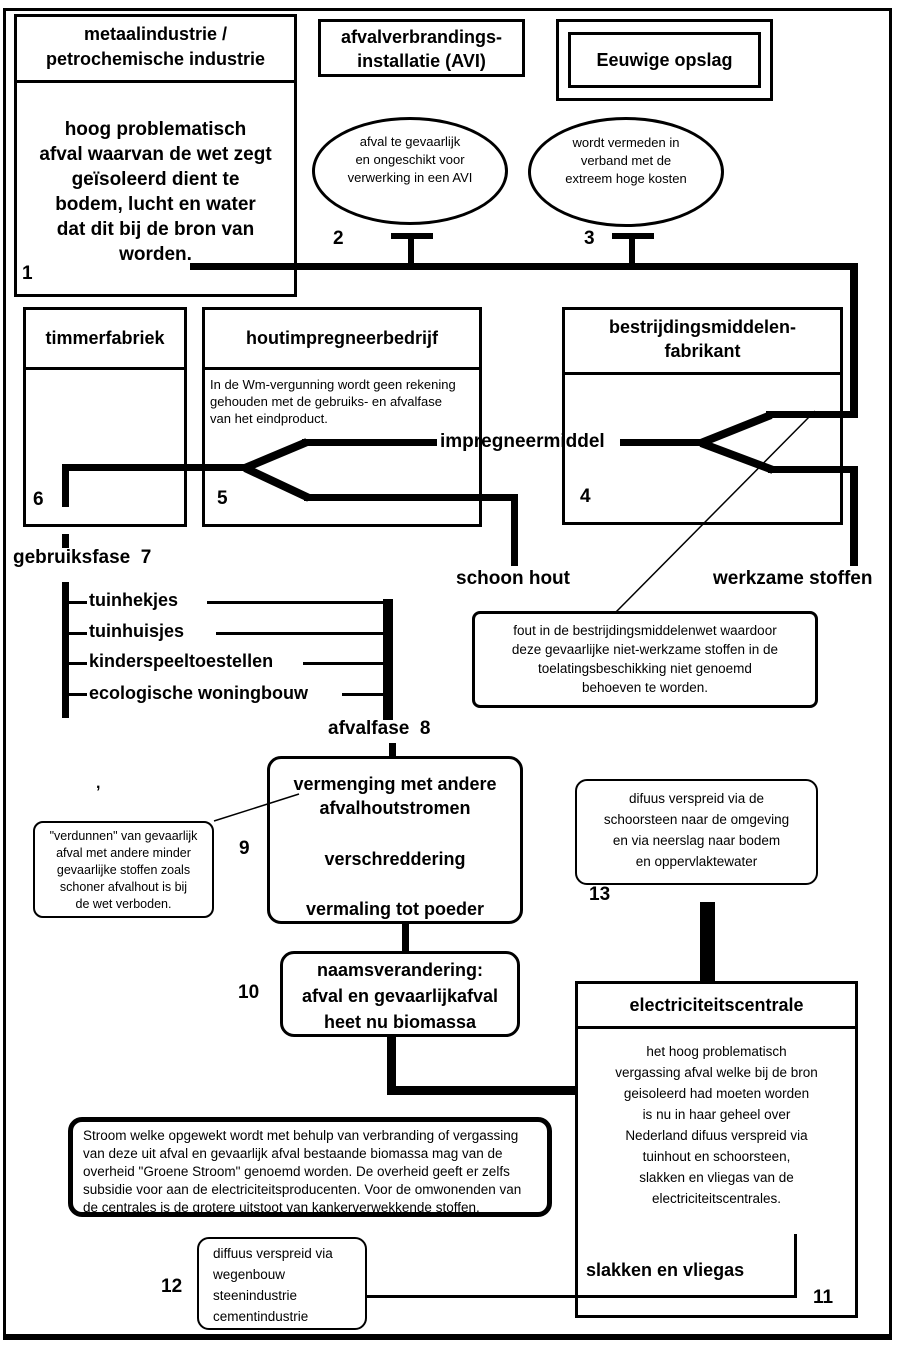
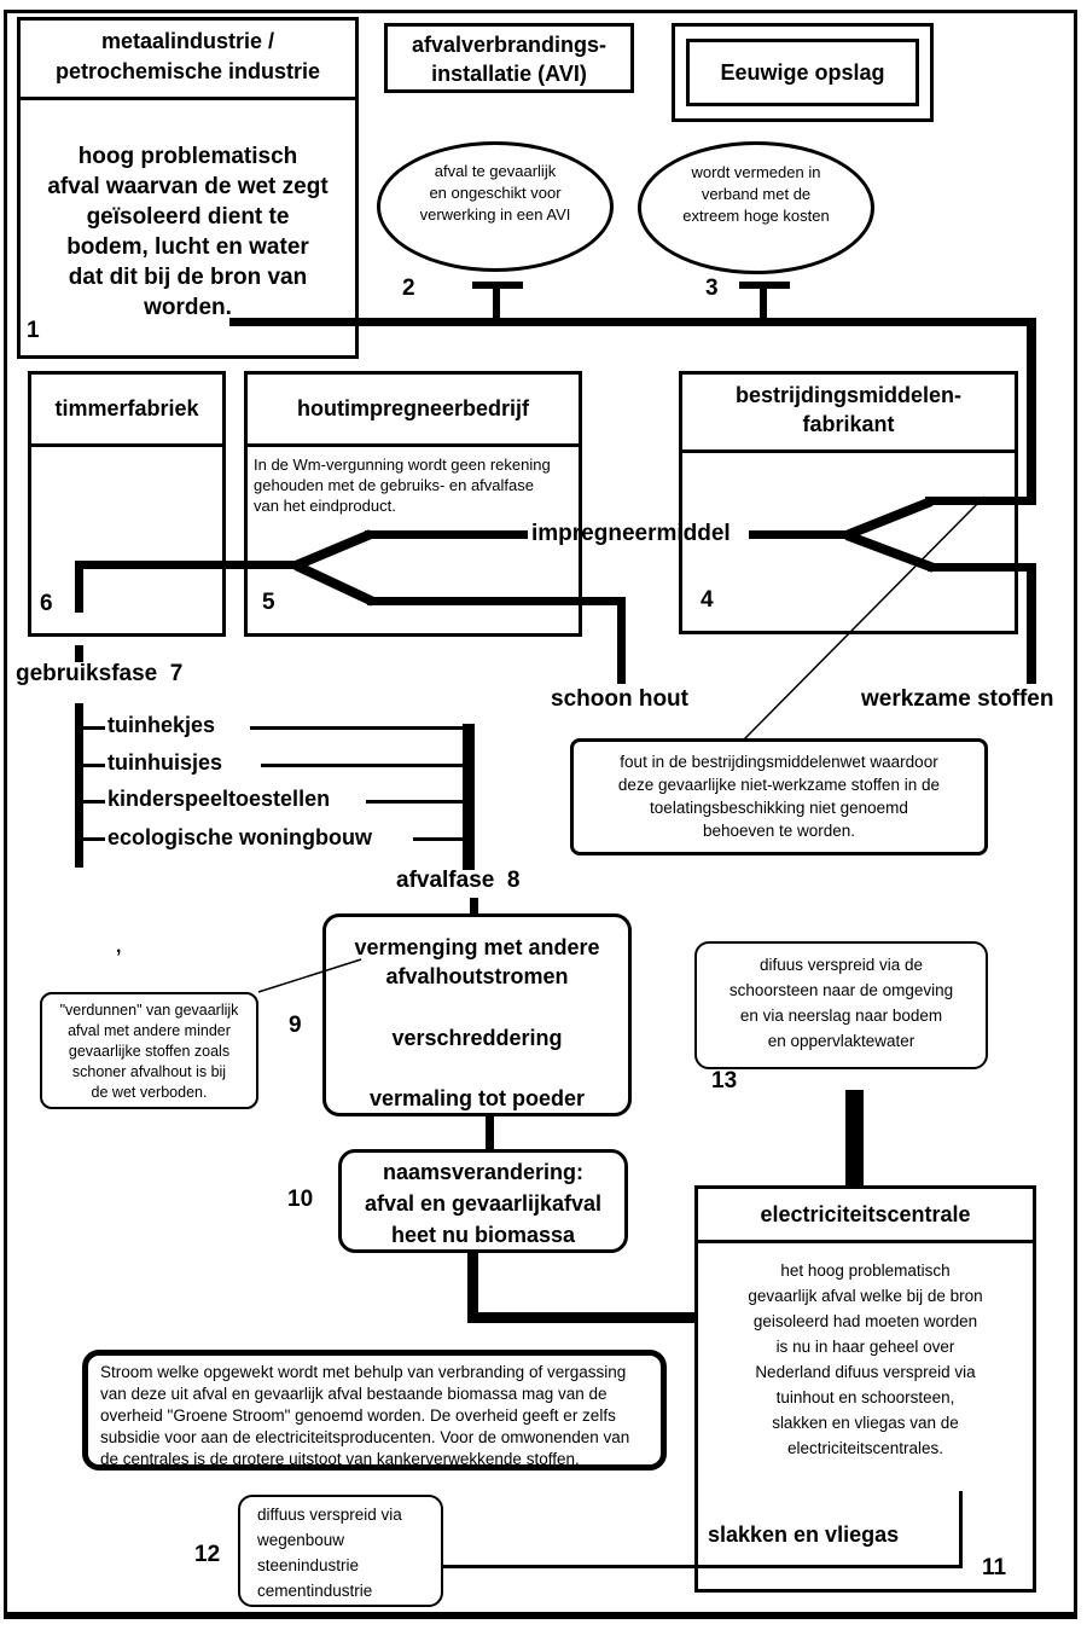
  metaalindustrie /
  petrochemische industrie
  hoog problematisch
  afval waarvan de wet zegt
  geïsoleerd dient te
  bodem, lucht en water
  dat dit bij de bron van
  worden.
  1
  afvalverbrandings-
  installatie (AVI)
  Eeuwige opslag
  afval te gevaarlijk
  en ongeschikt voor
  verwerking in een AVI
  2
  wordt vermeden in
  verband met de
  extreem hoge kosten
  3
  timmerfabriek
  6
  houtimpregneerbedrijf
  In de Wm-vergunning wordt geen rekening
  gehouden met de gebruiks- en afvalfase
  van het eindproduct.
  5
  bestrijdingsmiddelen-
  fabrikant
  4
  impregneermiddel
  schoon hout
  werkzame stoffen
  gebruiksfase 7
  tuinhekjes
  tuinhuisjes
  kinderspeeltoestellen
  ecologische woningbouw
  afvalfase 8
  fout in de bestrijdingsmiddelenwet waardoor
  deze gevaarlijke niet-werkzame stoffen in de
  toelatingsbeschikking niet genoemd
  behoeven te worden.
  "verdunnen" van gevaarlijk
  afval met andere minder
  gevaarlijke stoffen zoals
  schoner afvalhout is bij
  de wet verboden.
  ,
  vermenging met andere
  afvalhoutstromen
  verschreddering
  vermaling tot poeder
  9
  naamsverandering:
  afval en gevaarlijkafval
  heet nu biomassa
  10
  difuus verspreid via de
  schoorsteen naar de omgeving
  en via neerslag naar bodem
  en oppervlaktewater
  13
  electriciteitscentrale
  het hoog problematisch
- vergassing afval welke bij de bron
+ gevaarlijk afval welke bij de bron
  geisoleerd had moeten worden
  is nu in haar geheel over
  Nederland difuus verspreid via
  tuinhout en schoorsteen,
  slakken en vliegas van de
  electriciteitscentrales.
  slakken en vliegas
  11
  Stroom welke opgewekt wordt met behulp van verbranding of vergassing
  van deze uit afval en gevaarlijk afval bestaande biomassa mag van de
  overheid "Groene Stroom" genoemd worden. De overheid geeft er zelfs
  subsidie voor aan de electriciteitsproducenten. Voor de omwonenden van
  de centrales is de grotere uitstoot van kankerverwekkende stoffen.
  diffuus verspreid via
  wegenbouw
  steenindustrie
  cementindustrie
  12
